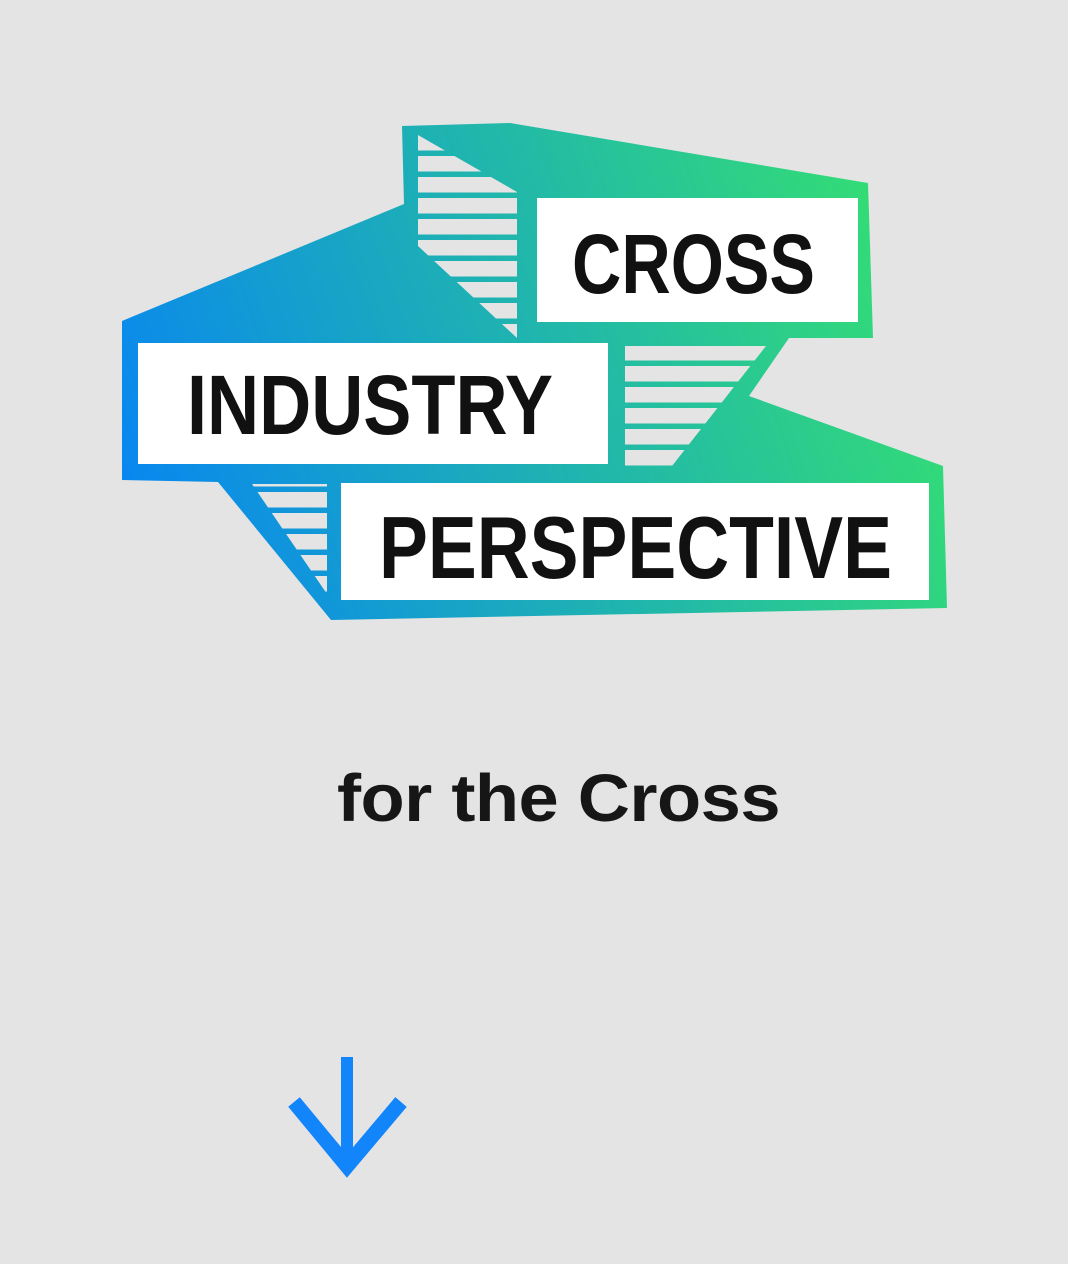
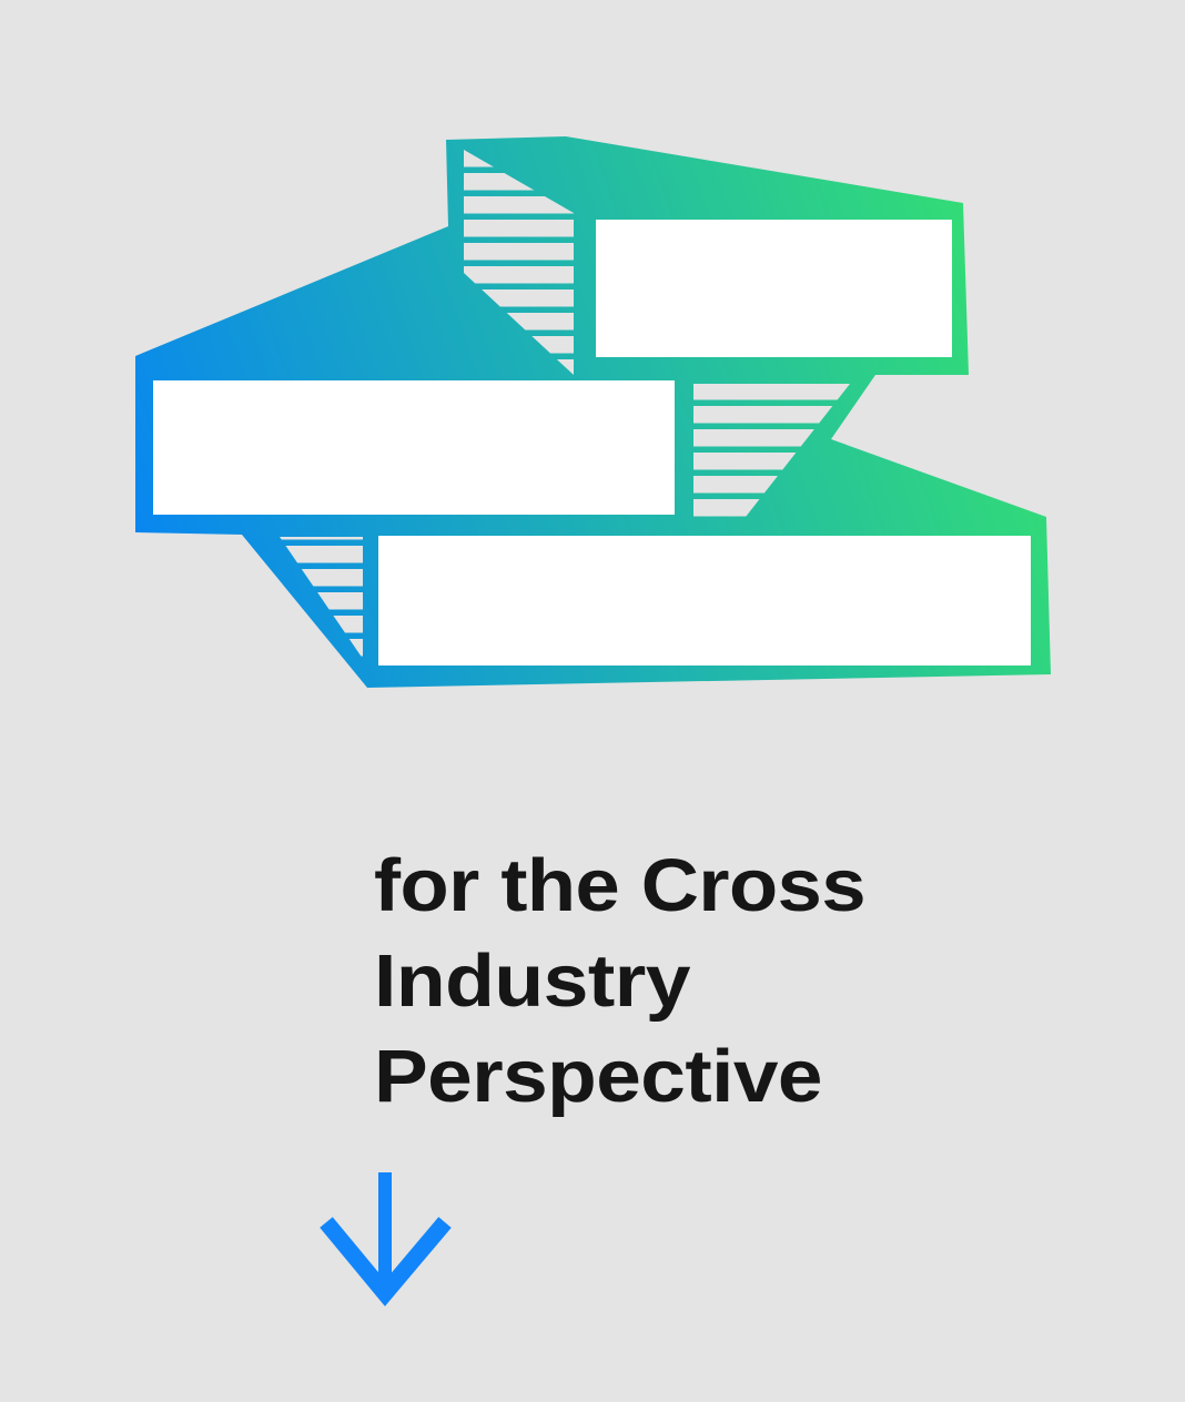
- CROSS
- INDUSTRY
- PERSPECTIVE
  for the Cross
+ Industry
+ Perspective
